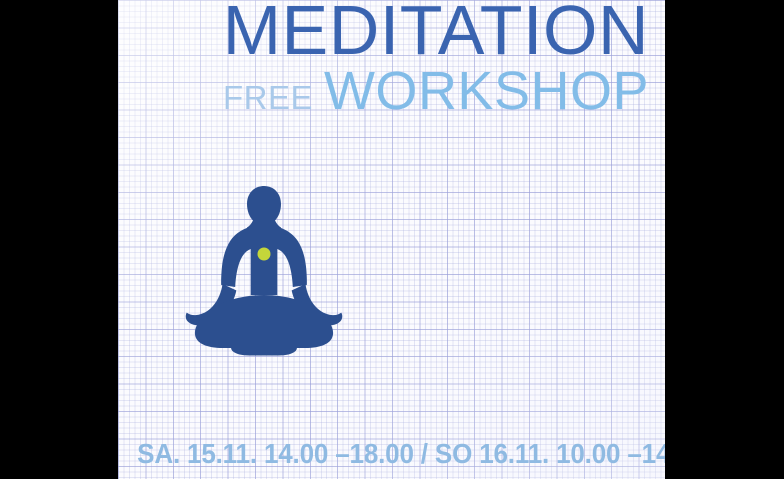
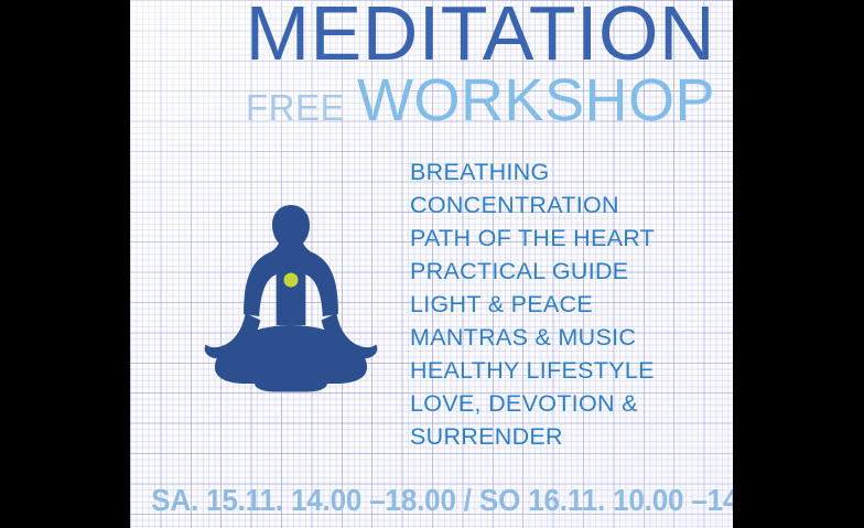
  MEDITATION
  FREE WORKSHOP
+ BREATHING
+ CONCENTRATION
+ PATH OF THE HEART
+ PRACTICAL GUIDE
+ LIGHT & PEACE
+ MANTRAS & MUSIC
+ HEALTHY LIFESTYLE
+ LOVE, DEVOTION &
+ SURRENDER
  SA. 15.11. 14.00 –18.00 / SO 16.11. 10.00 –14
